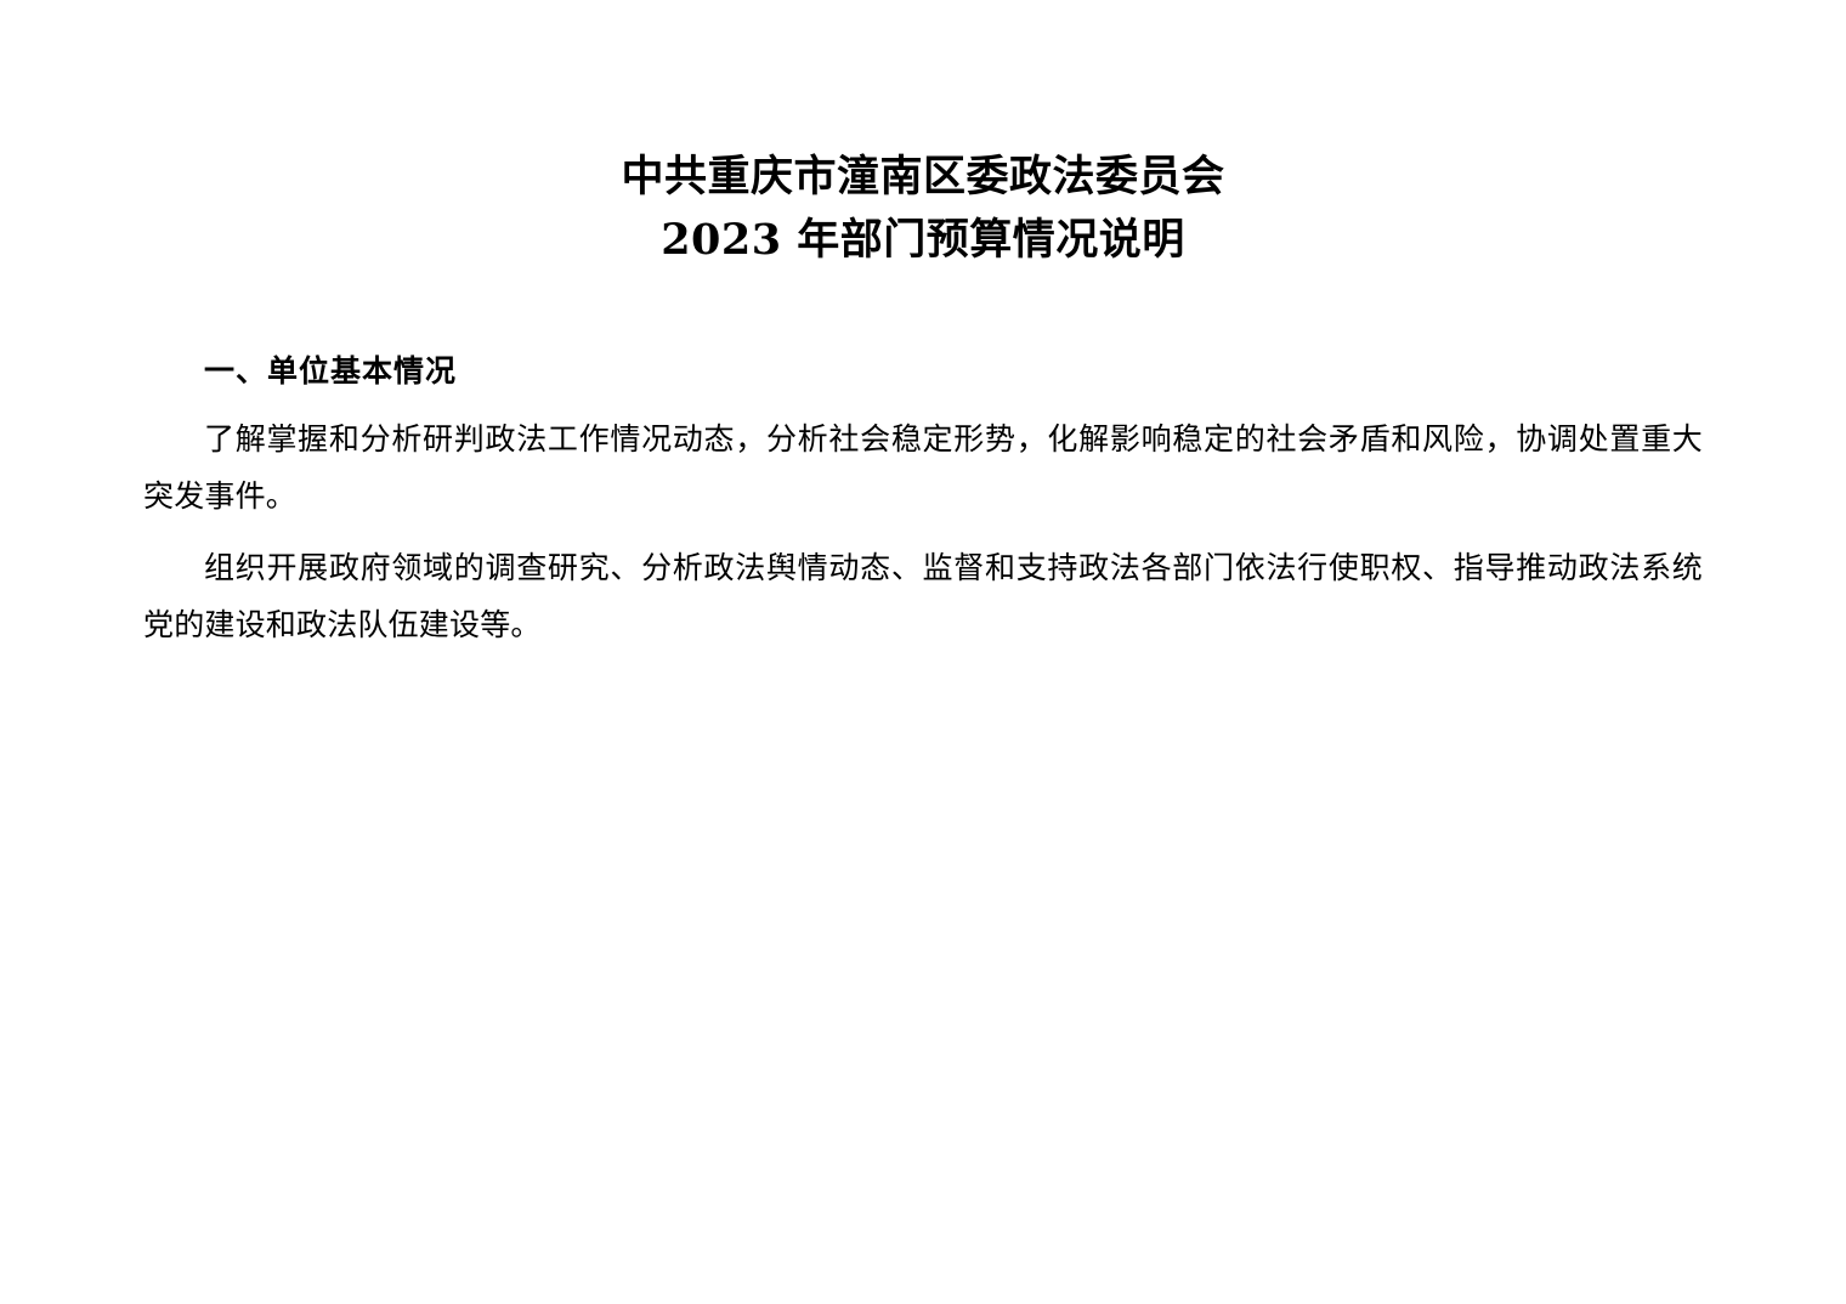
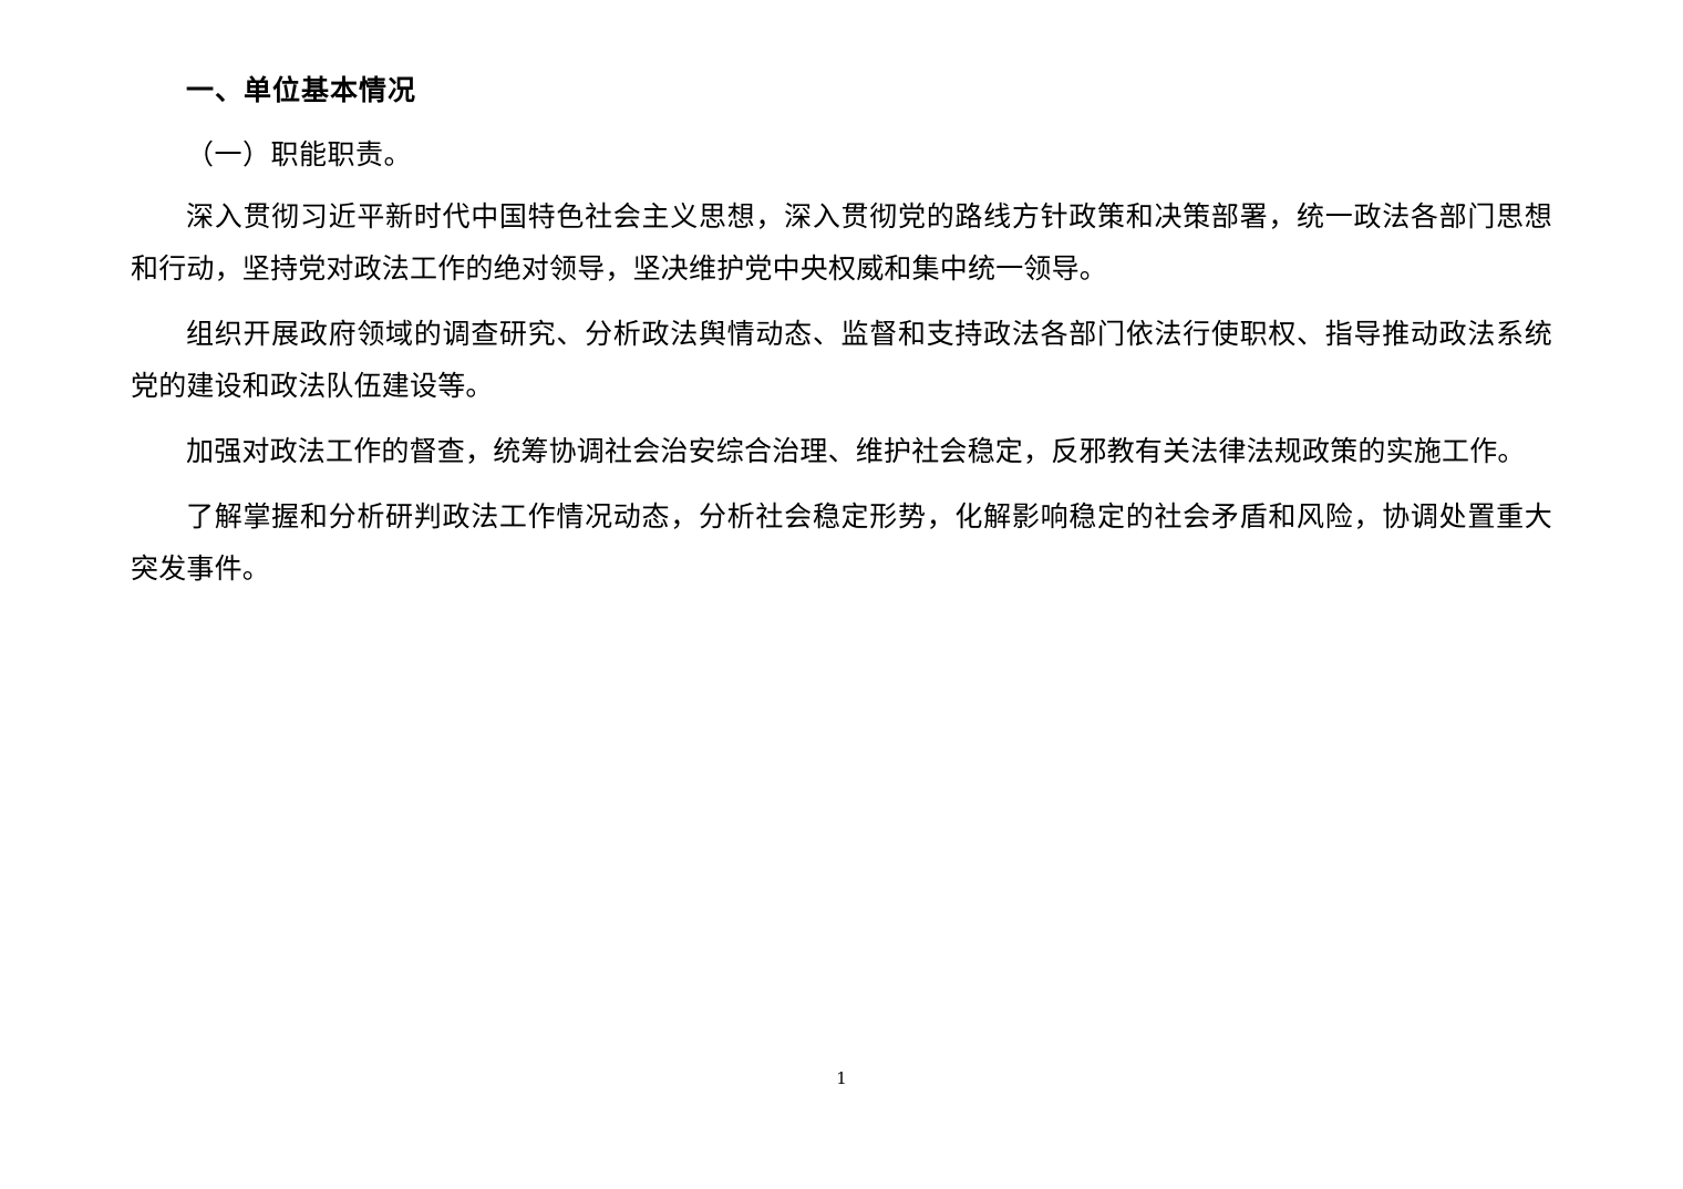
- 中共重庆市潼南区委政法委员会
- 2023 年部门预算情况说明
  一、单位基本情况
+ （一）职能职责。
+ 深入贯彻习近平新时代中国特色社会主义思想，深入贯彻党的路线方针政策和决策部署，统一政法各部门思想和行动，坚持党对政法工作的绝对领导，坚决维护党中央权威和集中统一领导。
- 了解掌握和分析研判政法工作情况动态，分析社会稳定形势，化解影响稳定的社会矛盾和风险，协调处置重大突发事件。
+ 组织开展政府领域的调查研究、分析政法舆情动态、监督和支持政法各部门依法行使职权、指导推动政法系统党的建设和政法队伍建设等。
+ 加强对政法工作的督查，统筹协调社会治安综合治理、维护社会稳定，反邪教有关法律法规政策的实施工作。
- 组织开展政府领域的调查研究、分析政法舆情动态、监督和支持政法各部门依法行使职权、指导推动政法系统党的建设和政法队伍建设等。
+ 了解掌握和分析研判政法工作情况动态，分析社会稳定形势，化解影响稳定的社会矛盾和风险，协调处置重大突发事件。
+ 1
